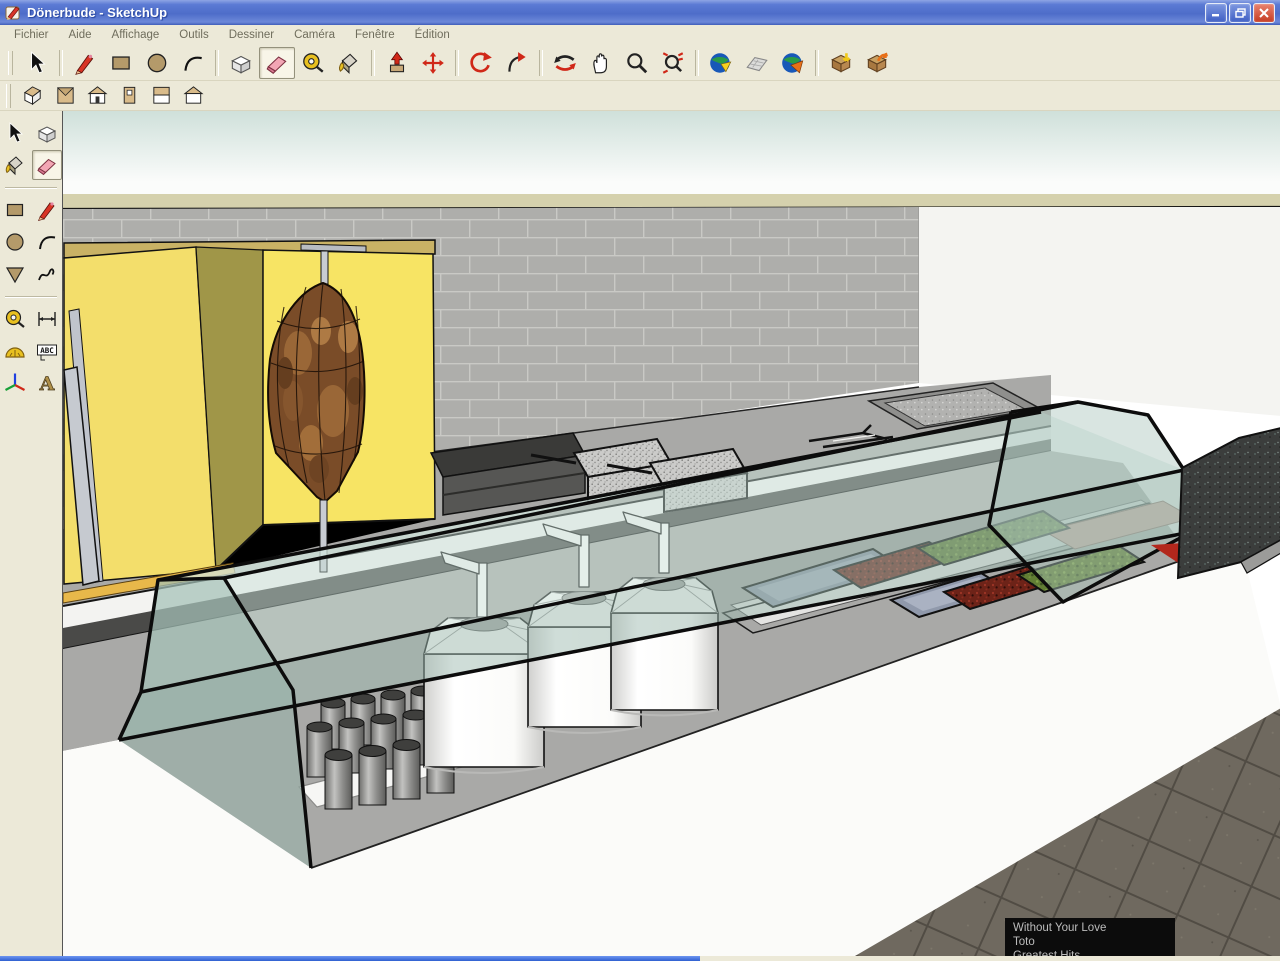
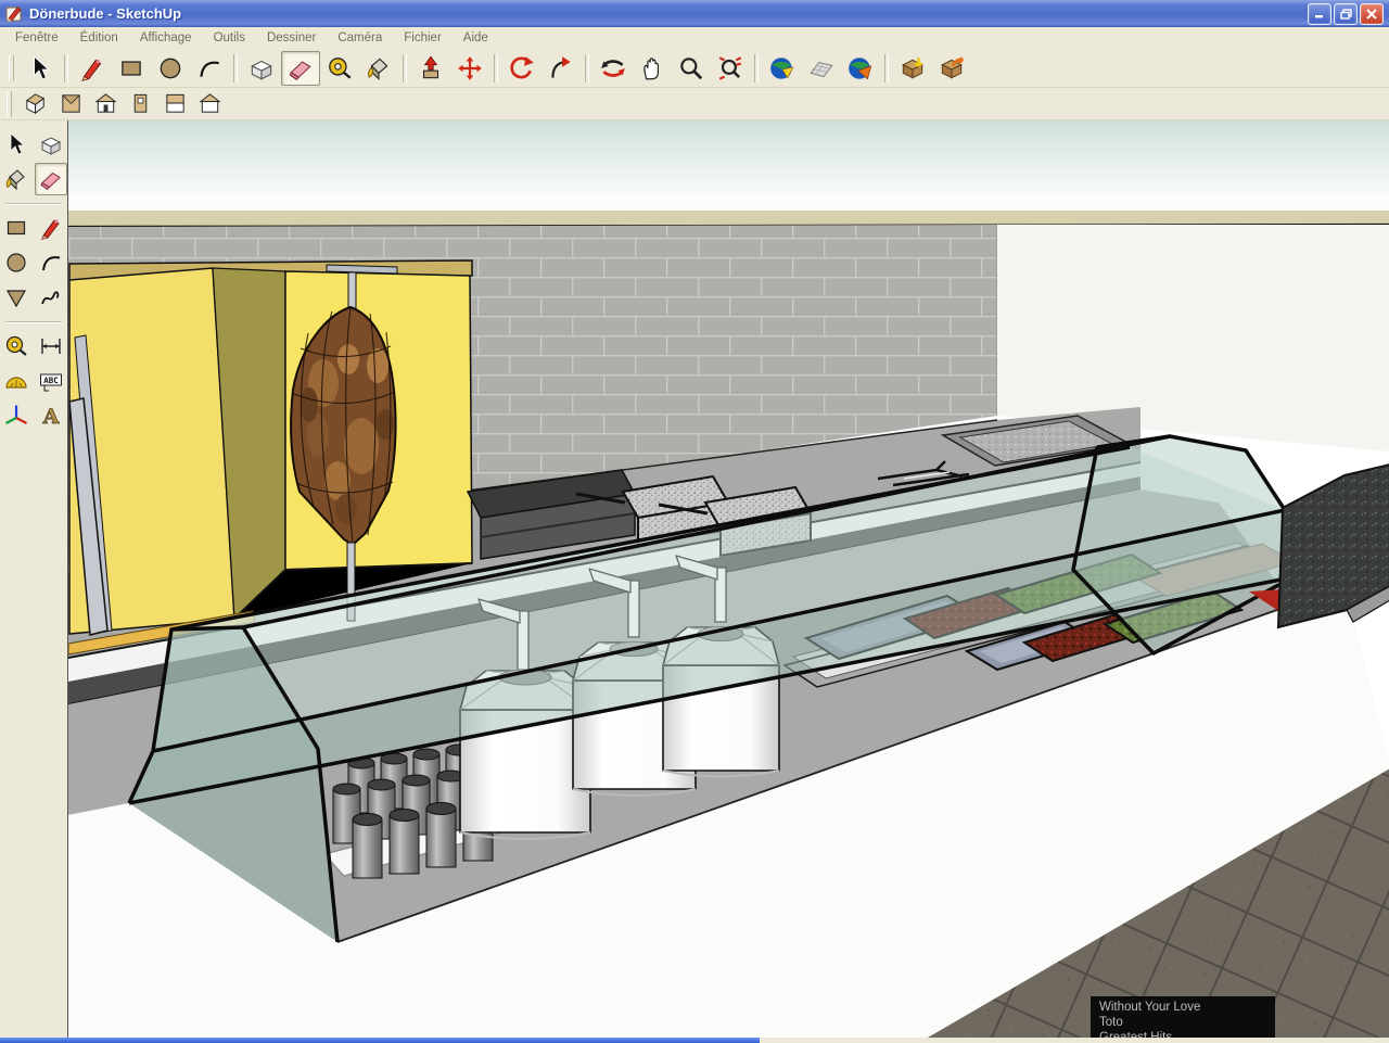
  Dönerbude - SketchUp
- Fichier
+ Fenêtre
- Aide
+ Édition
  Affichage
  Outils
  Dessiner
  Caméra
- Fenêtre
+ Fichier
- Édition
+ Aide
  ABC
  A
  Without Your Love
  Toto
